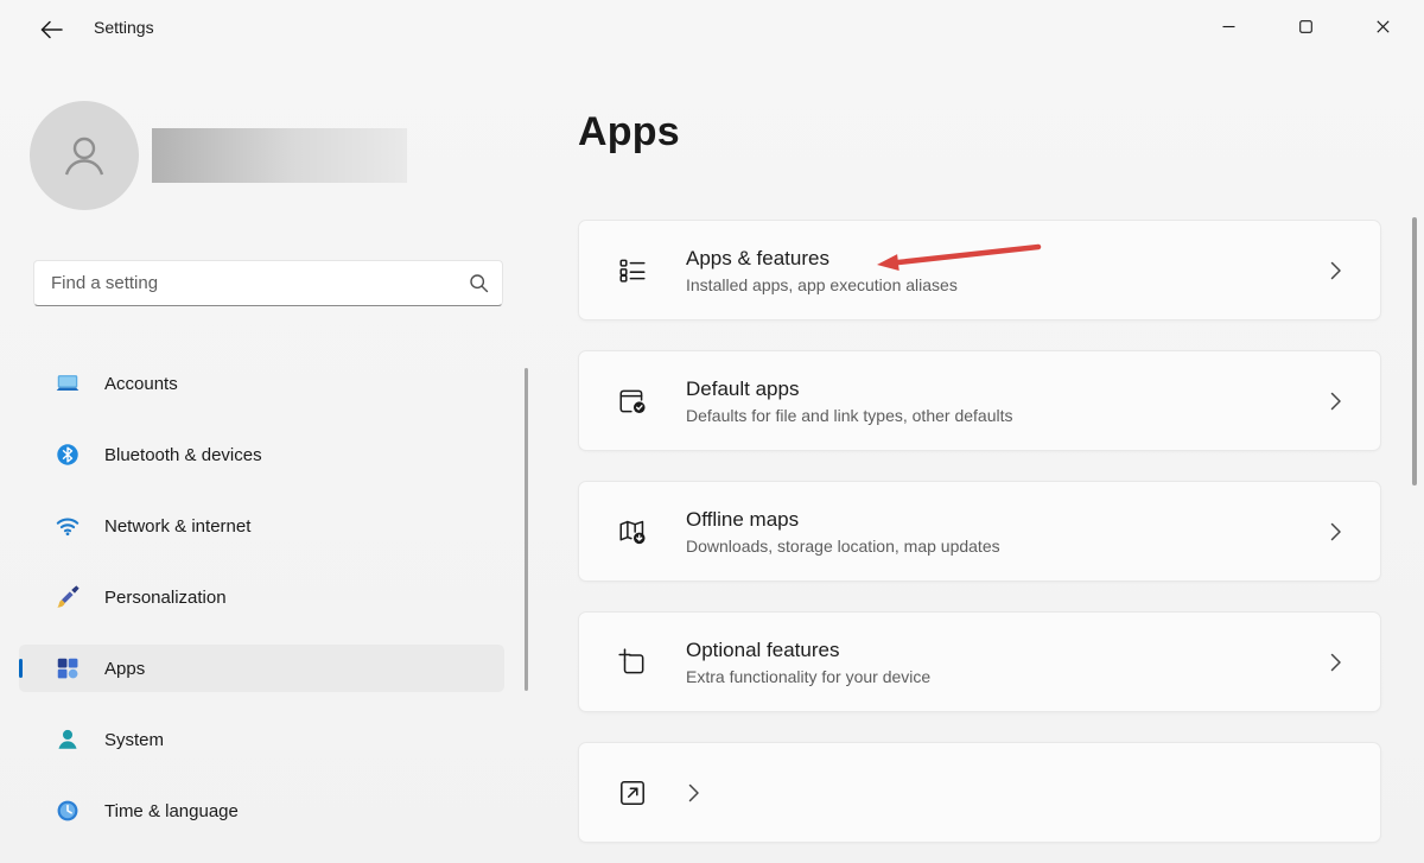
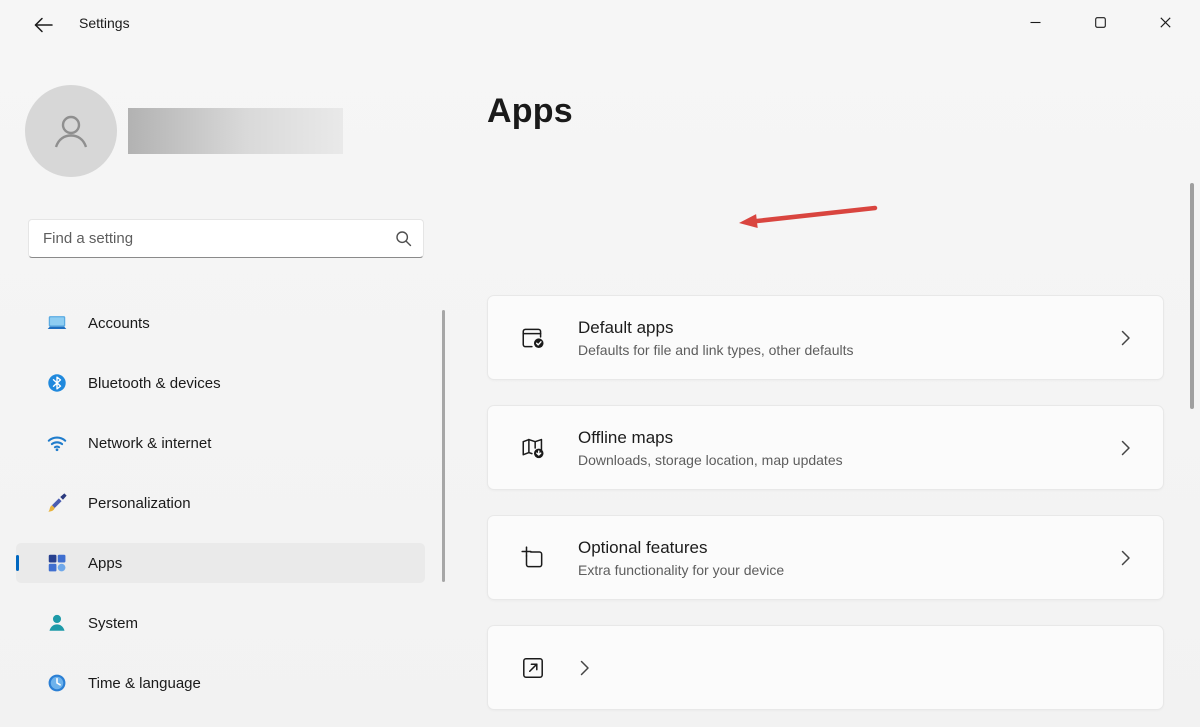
  Settings
  Find a setting
  Accounts
  Bluetooth & devices
  Network & internet
  Personalization
  Apps
  System
  Time & language
  Apps
- Apps & features
- Installed apps, app execution aliases
  Default apps
  Defaults for file and link types, other defaults
  Offline maps
  Downloads, storage location, map updates
  Optional features
  Extra functionality for your device
